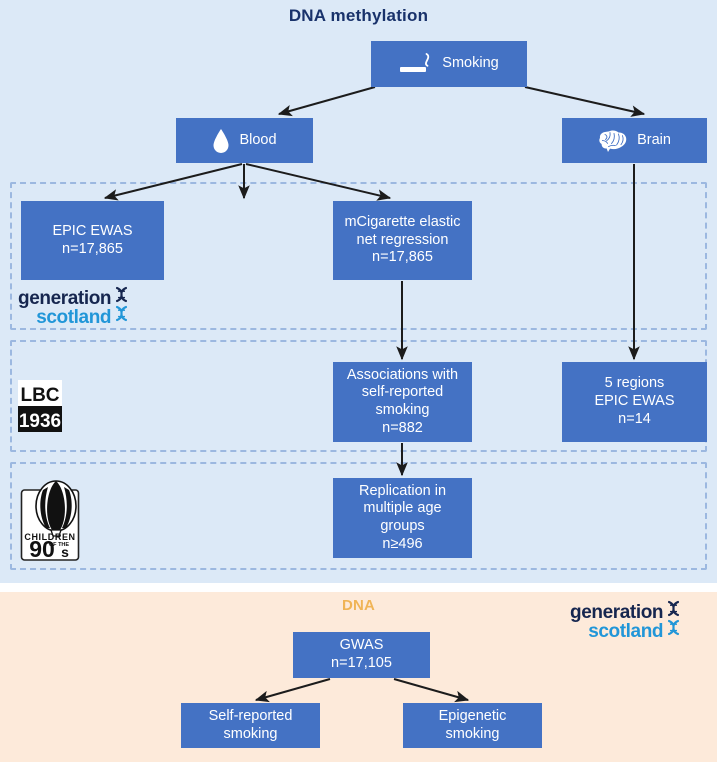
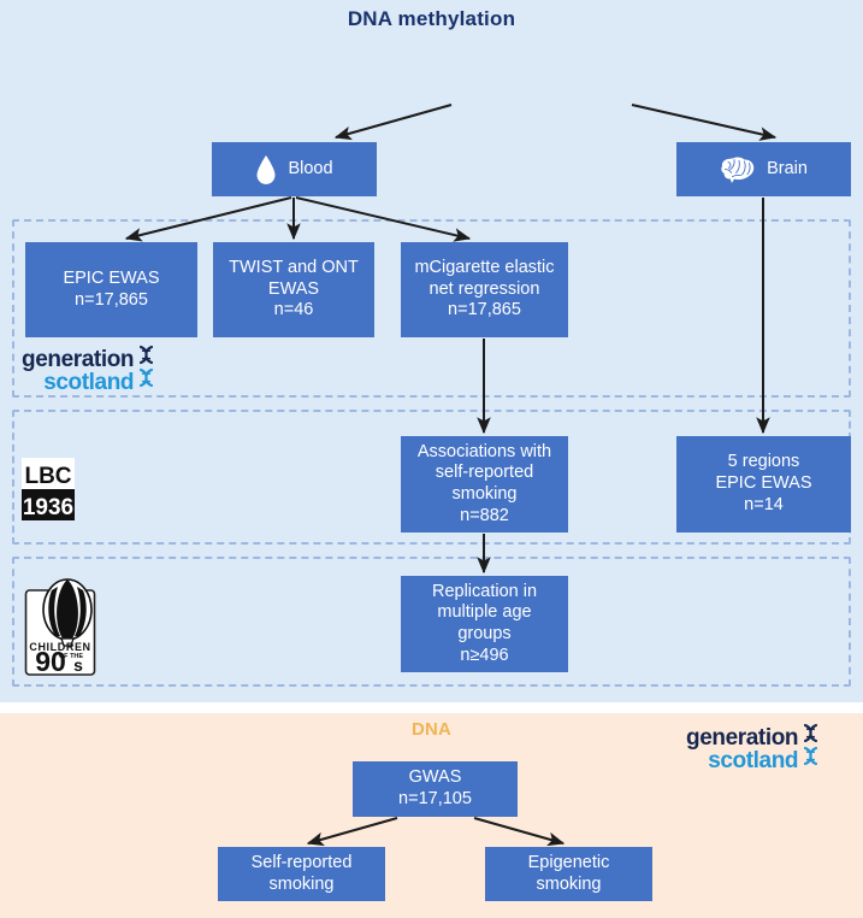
  DNA methylation
  DNA
- Smoking
  Blood
  Brain
  EPIC EWAS
  n=17,865
+ TWIST and ONT
+ EWAS
+ n=46
  mCigarette elastic
  net regression
  n=17,865
  Associations with
  self-reported
  smoking
  n=882
  5 regions
  EPIC EWAS
  n=14
  Replication in
  multiple age
  groups
  n≥496
  GWAS
  n=17,105
  Self-reported
  smoking
  Epigenetic
  smoking
  generation
  scotland
  generation
  scotland
  LBC
  1936
  CHILDREN
  90
  s
